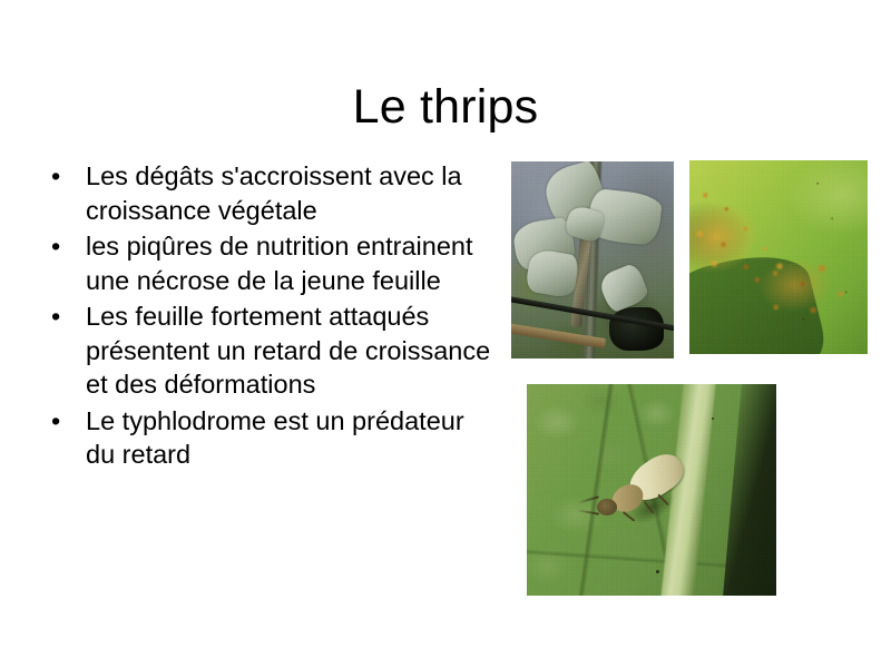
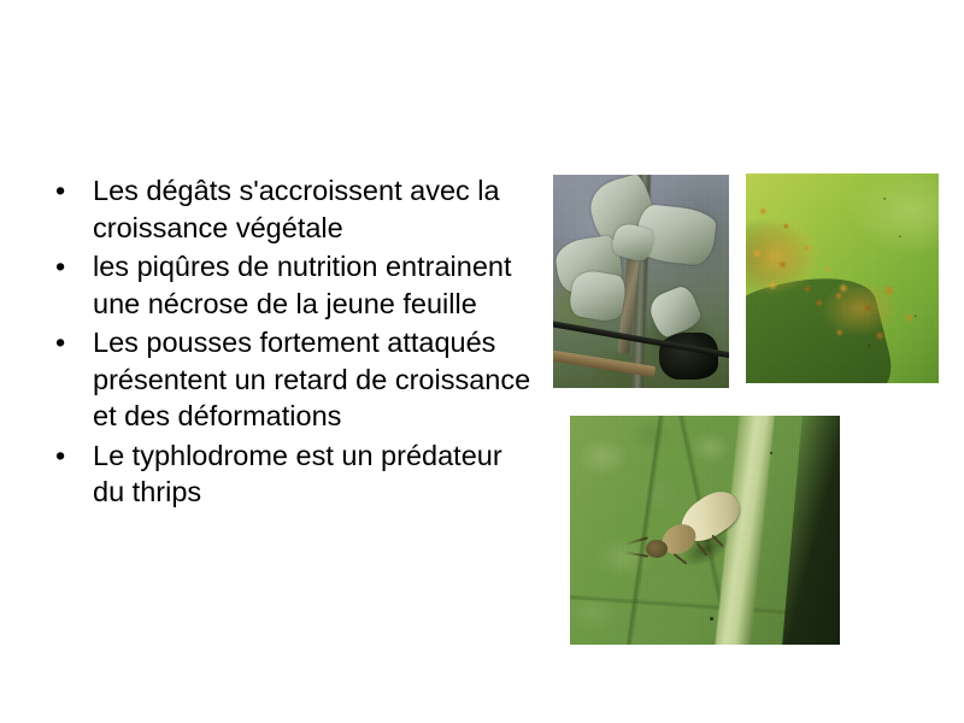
- Le thrips
  •
  Les dégâts s'accroissent avec la croissance végétale
  •
  les piqûres de nutrition entrainent une nécrose de la jeune feuille
  •
- Les feuille fortement attaqués présentent un retard de croissance et des déformations
+ Les pousses fortement attaqués présentent un retard de croissance et des déformations
  •
- Le typhlodrome est un prédateur du retard
+ Le typhlodrome est un prédateur du thrips
